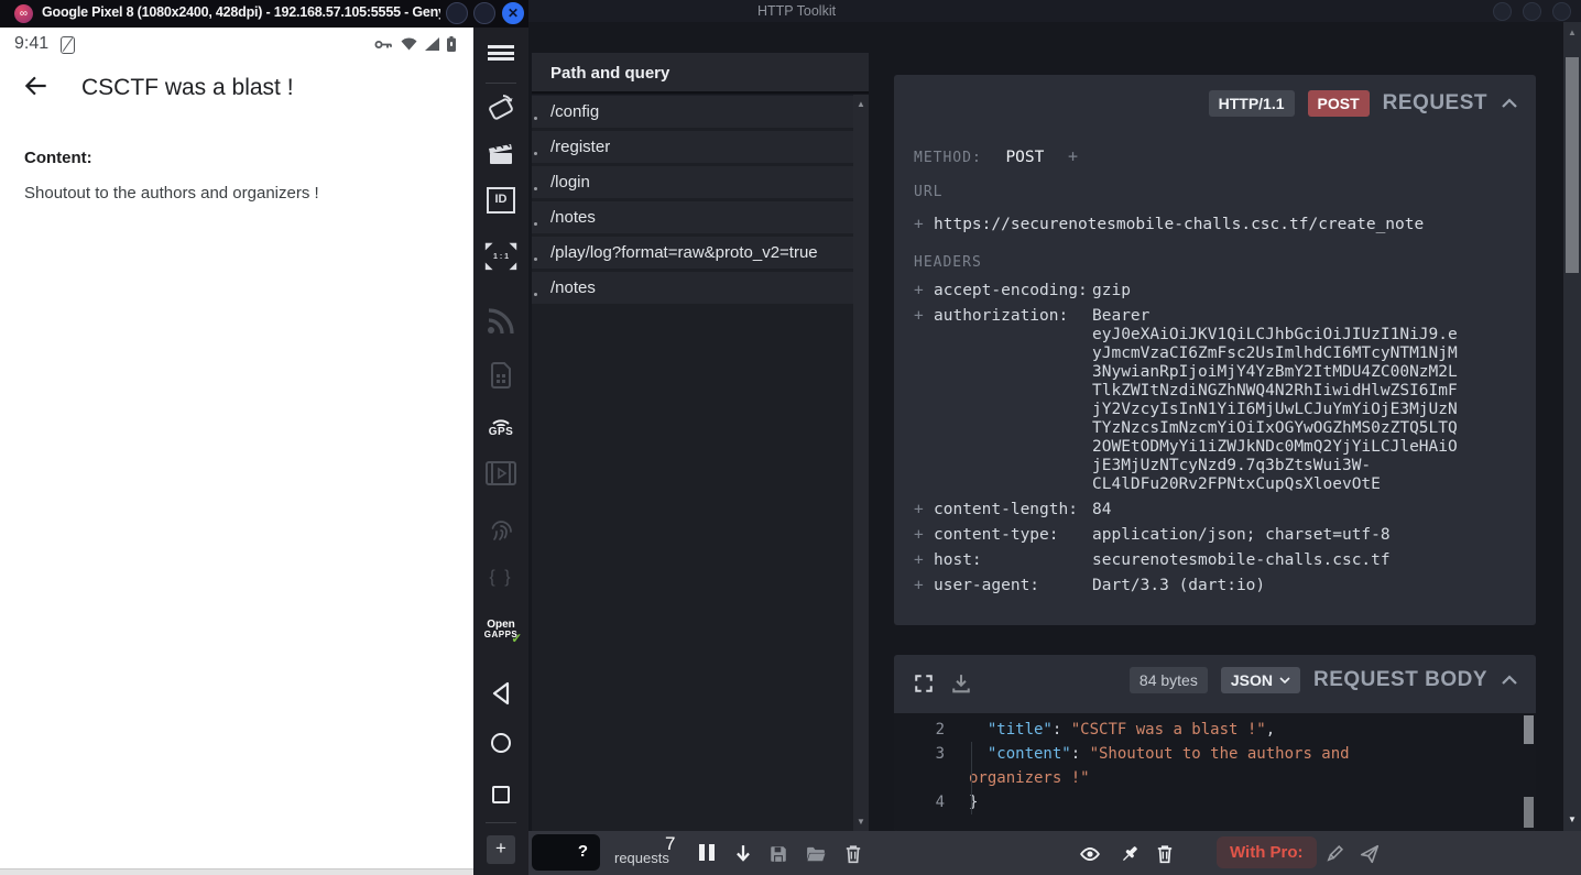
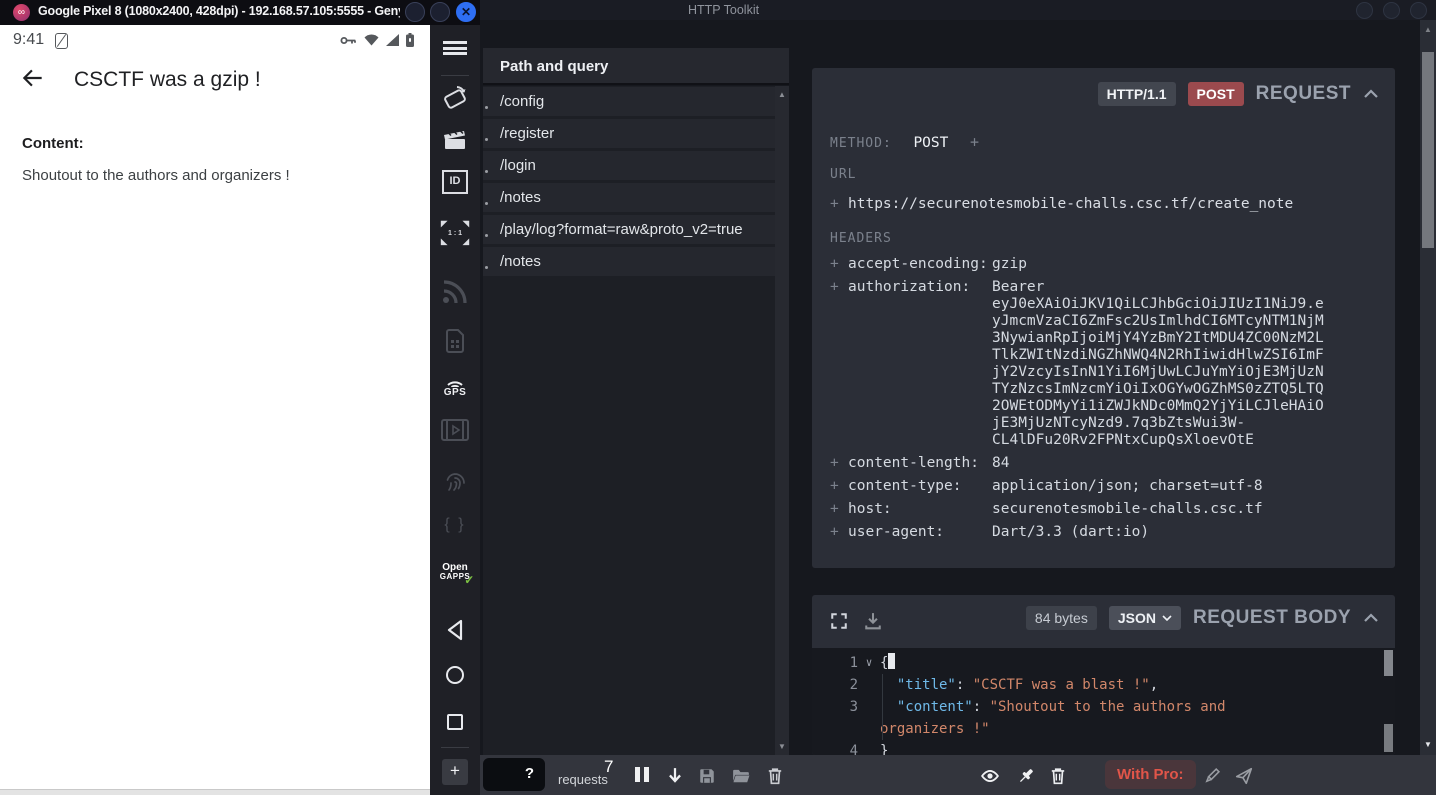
  ∞
  Google Pixel 8 (1080x2400, 428dpi) - 192.168.57.105:5555 - Gen
  ✕
  9:41
- CSCTF was a blast !
+ CSCTF was a gzip !
  Content:
  Shoutout to the authors and organizers !
  ID
  ◤
  ◥
  ◣
  ◢
  GPS
  { }
  Open
  GAPPS
  ✓
  +
  HTTP Toolkit
  Path and query
  /config
  /register
  /login
  /notes
  /play/log?format=raw&proto_v2=true
  /notes
  ▲
  ▼
  HTTP/1.1
  POST
  REQUEST
  METHOD: POST +
  URL
  +
  https://securenotesmobile-challs.csc.tf/create_note
  HEADERS
  +
  accept-encoding:
  gzip
  +
  authorization:
  Bearer eyJ0eXAiOiJKV1QiLCJhbGciOiJIUzI1NiJ9.eyJmcmVzaCI6ZmFsc2UsImlhdCI6MTcyNTM1NjM3NywianRpIjoiMjY4YzBmY2ItMDU4ZC00NzM2LTlkZWItNzdiNGZhNWQ4N2RhIiwidHlwZSI6ImFjY2VzcyIsInN1YiI6MjUwLCJuYmYiOjE3MjUzNTYzNzcsImNzcmYiOiIxOGYwOGZhMS0zZTQ5LTQ2OWEtODMyYi1iZWJkNDc0MmQ2YjYiLCJleHAiOjE3MjUzNTcyNzd9.7q3bZtsWui3W-CL4lDFu20Rv2FPNtxCupQsXloevOtE
  +
  content-length:
  84
  +
  content-type:
  application/json; charset=utf-8
  +
  host:
  securenotesmobile-challs.csc.tf
  +
  user-agent:
  Dart/3.3 (dart:io)
  84 bytes
  JSON
  REQUEST BODY
+ 1
+ ∨
+ {
  2
  "title": "CSCTF was a blast !",
  3
  "content": "Shoutout to the authors and organizers !"
  4
  }
  ?
  7
  requests
  With Pro:
  ▲
  ▼
